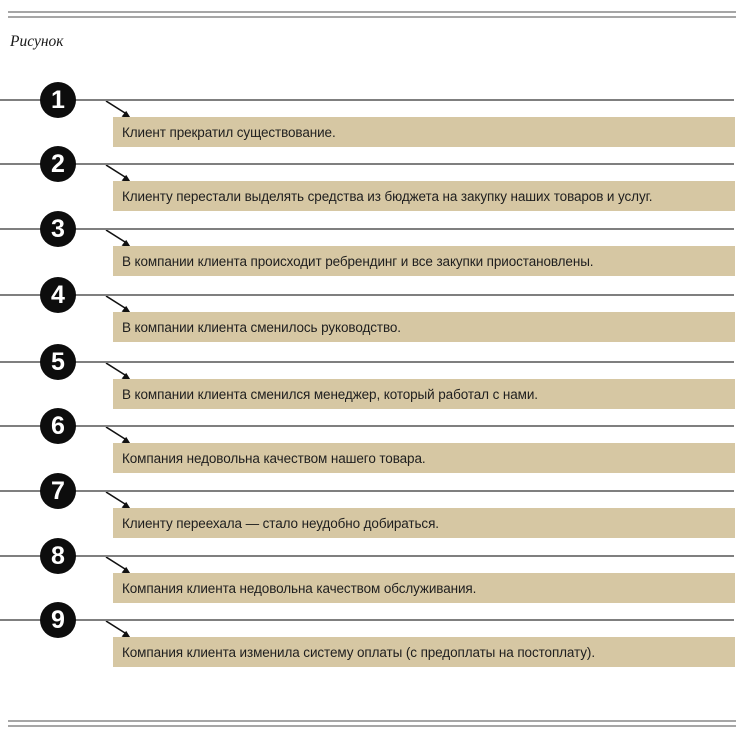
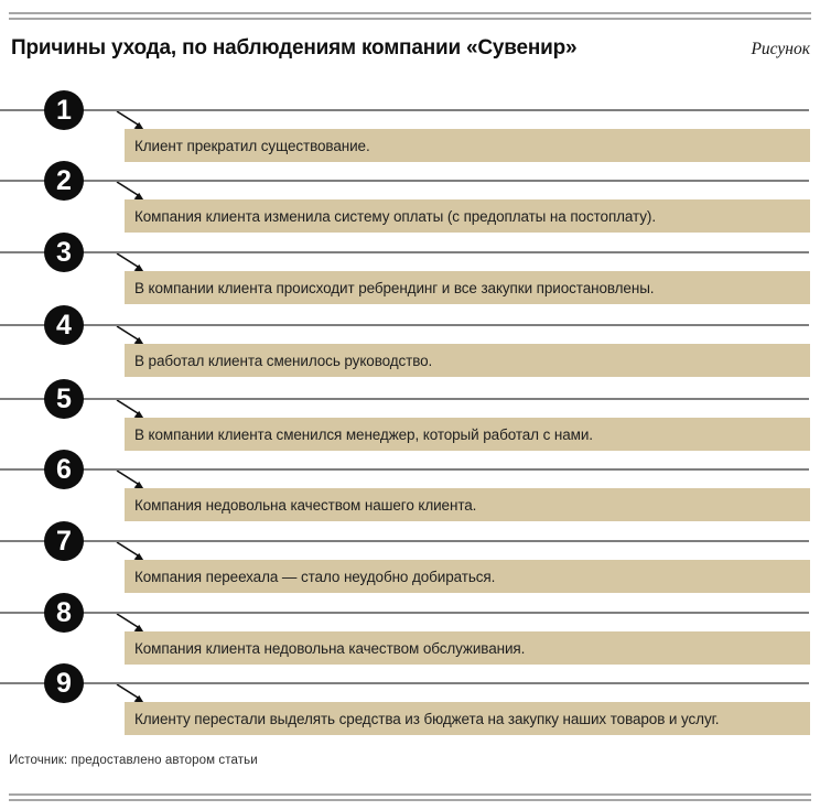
+ Причины ухода, по наблюдениям компании «Сувенир»
  Рисунок
  1
  Клиент прекратил существование.
  2
- Клиенту перестали выделять средства из бюджета на закупку наших товаров и услуг.
+ Компания клиента изменила систему оплаты (с предоплаты на постоплату).
  3
  В компании клиента происходит ребрендинг и все закупки приостановлены.
  4
- В компании клиента сменилось руководство.
+ В работал клиента сменилось руководство.
  5
  В компании клиента сменился менеджер, который работал с нами.
  6
- Компания недовольна качеством нашего товара.
+ Компания недовольна качеством нашего клиента.
  7
- Клиенту переехала — стало неудобно добираться.
+ Компания переехала — стало неудобно добираться.
  8
  Компания клиента недовольна качеством обслуживания.
  9
- Компания клиента изменила систему оплаты (с предоплаты на постоплату).
+ Клиенту перестали выделять средства из бюджета на закупку наших товаров и услуг.
+ Источник: предоставлено автором статьи
